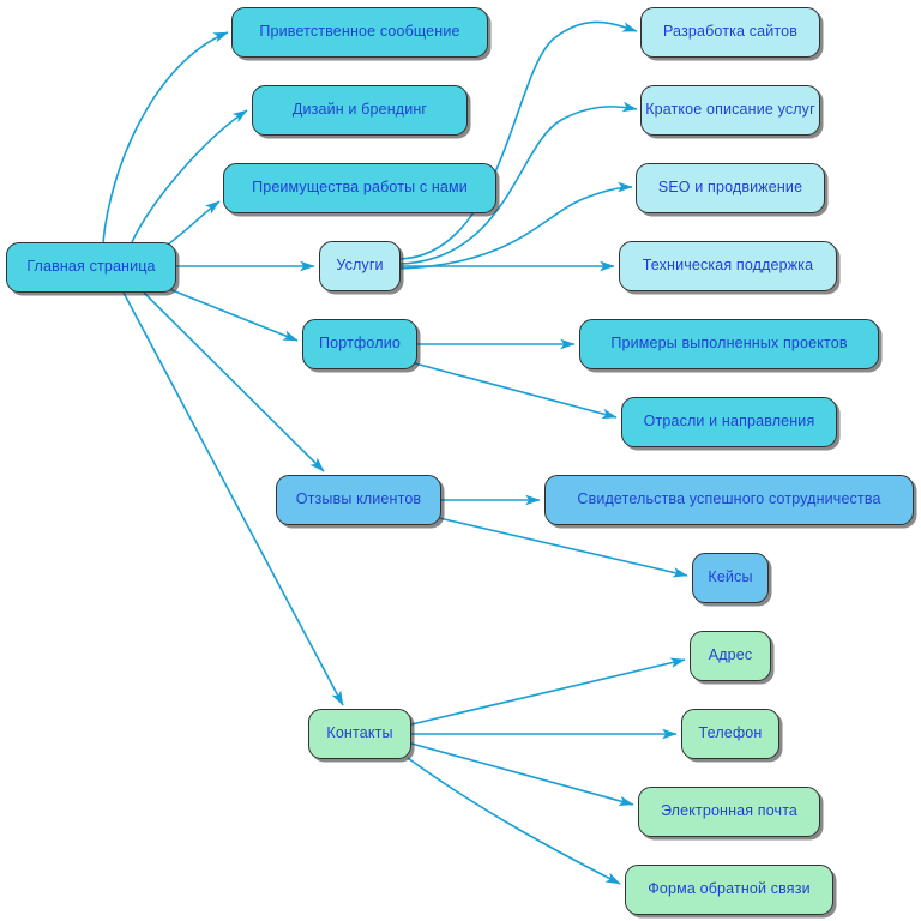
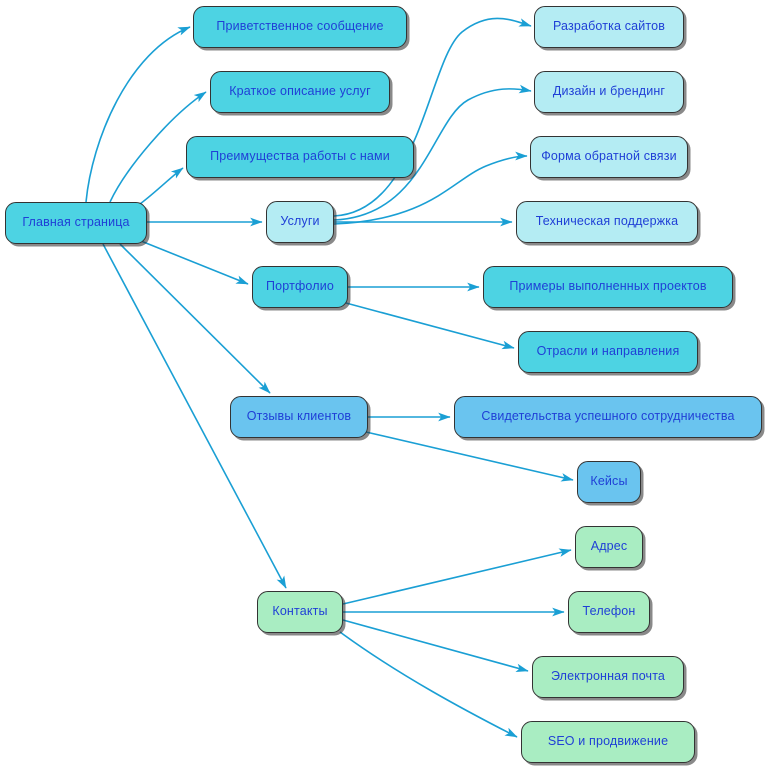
  Главная страница
  Приветственное сообщение
- Дизайн и брендинг
+ Краткое описание услуг
  Преимущества работы с нами
  Услуги
  Разработка сайтов
- Краткое описание услуг
+ Дизайн и брендинг
- SEO и продвижение
+ Форма обратной связи
  Техническая поддержка
  Портфолио
  Примеры выполненных проектов
  Отрасли и направления
  Отзывы клиентов
  Свидетельства успешного сотрудничества
  Кейсы
  Контакты
  Адрес
  Телефон
  Электронная почта
- Форма обратной связи
+ SEO и продвижение
